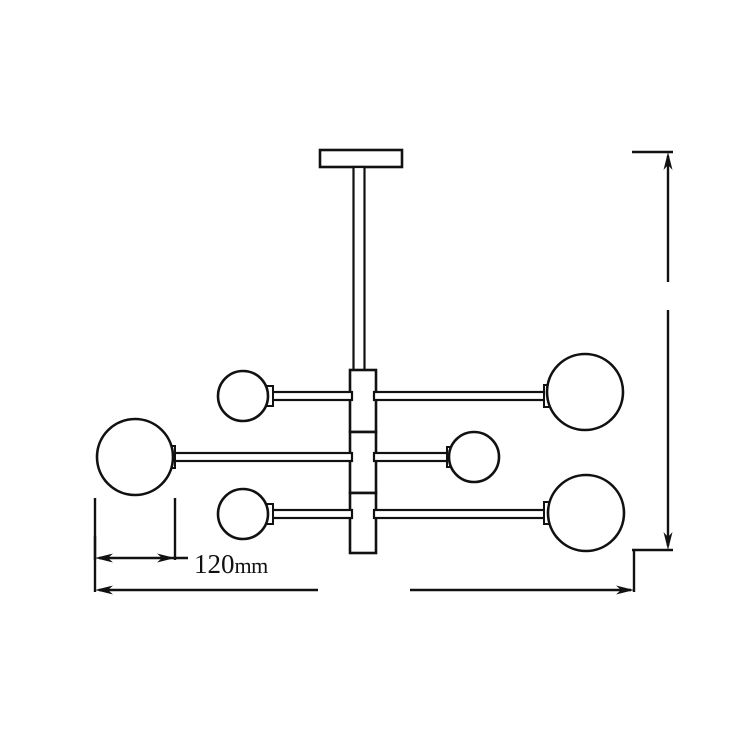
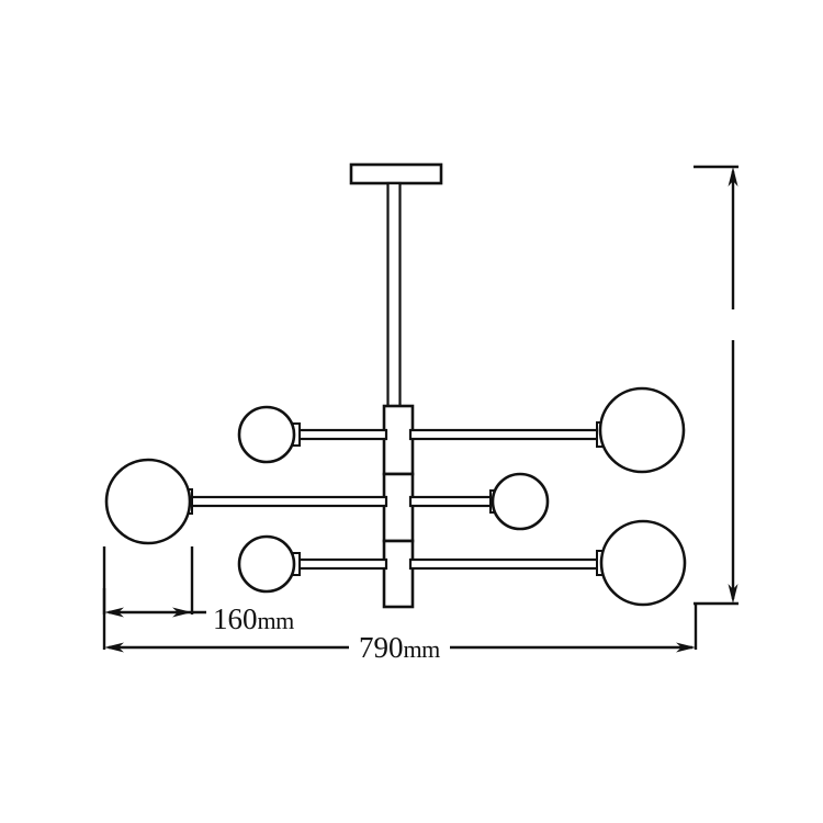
- 120mm
+ 160mm
+ 790mm
